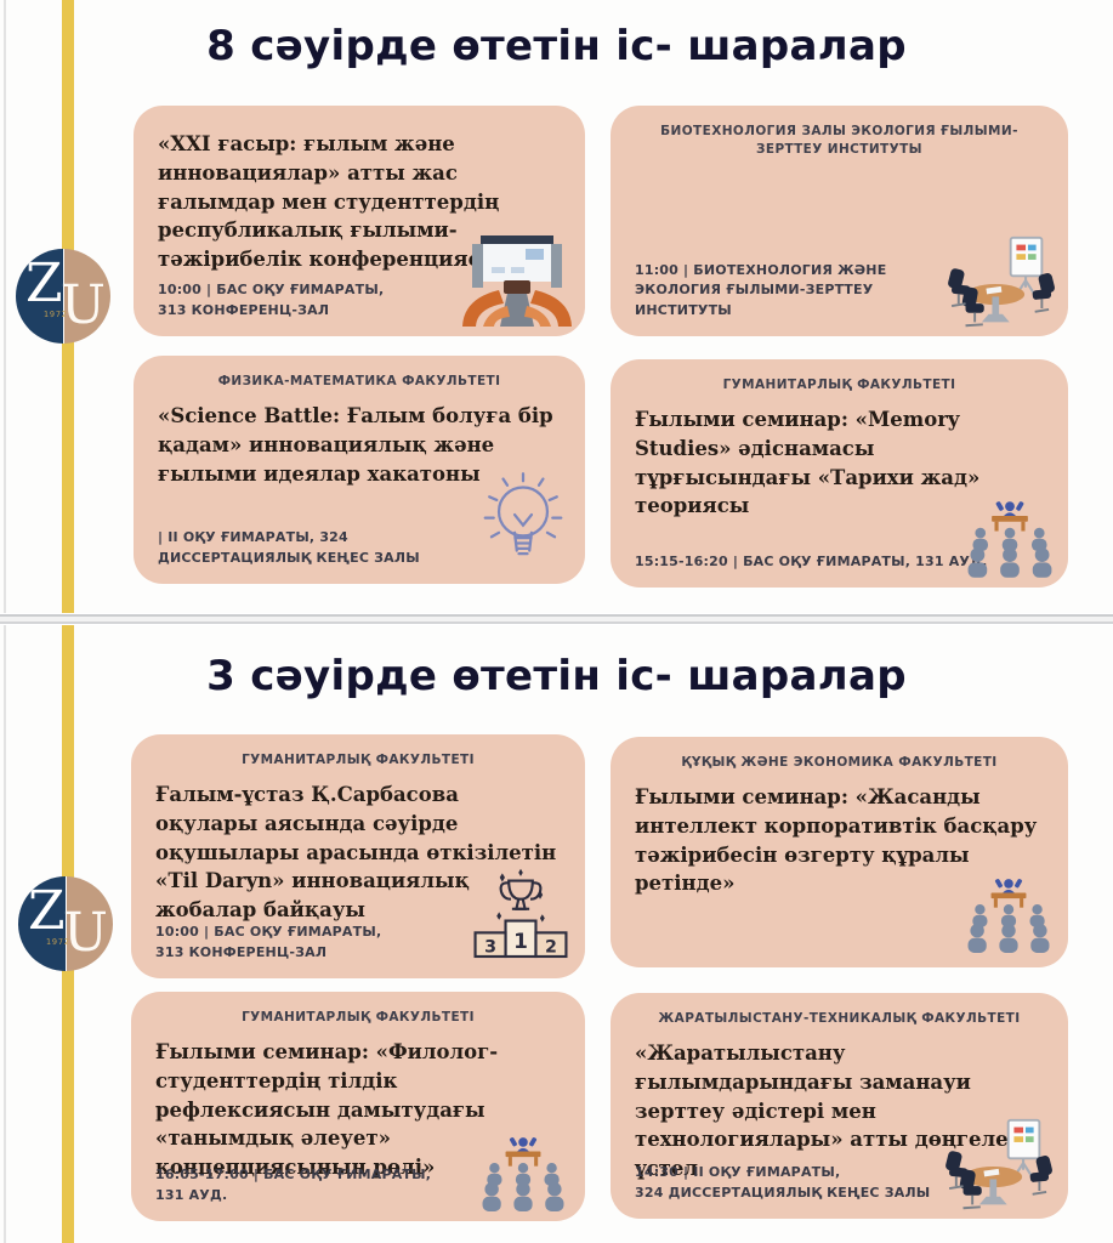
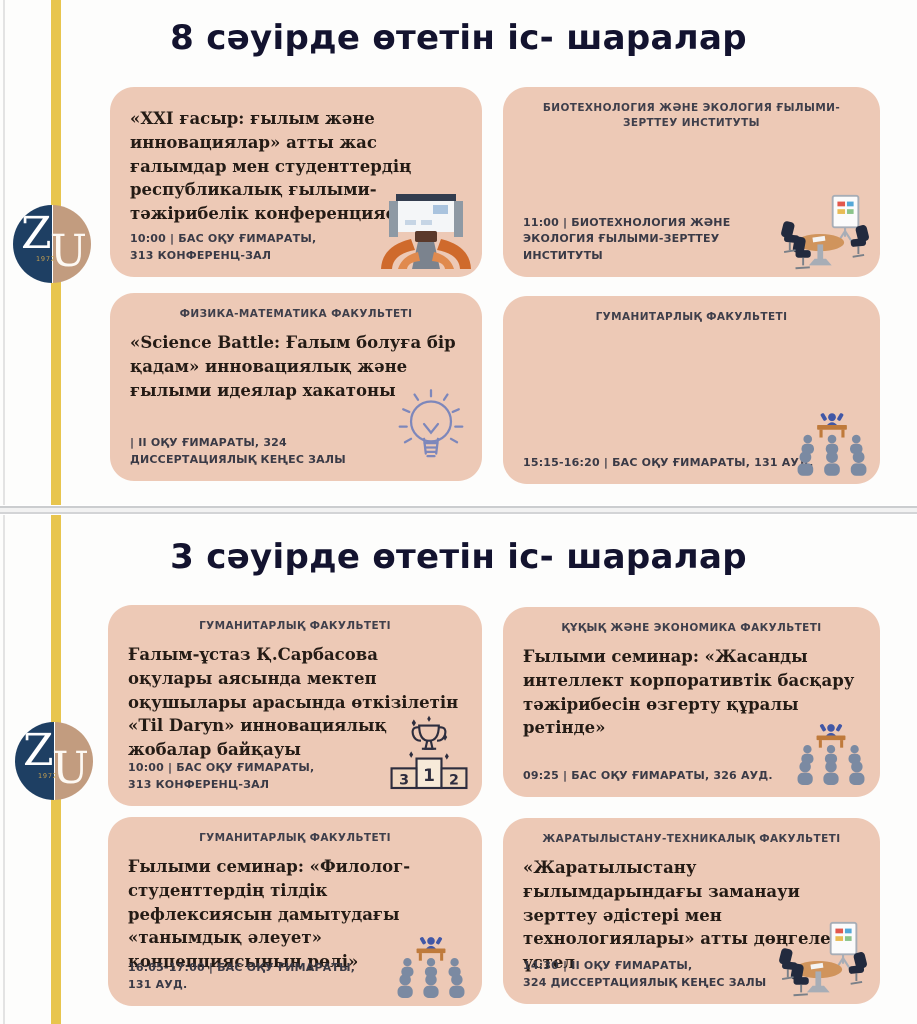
  8 сәуірде өтетін іс- шаралар
  3 сәуірде өтетін іс- шаралар
  Z
  U
  1972
  Z
  U
  1972
  «XXI ғасыр: ғылым және инновациялар» атты жас ғалымдар мен студенттердің республикалық ғылыми-тәжірибелік конференция
  10:00 | БАС ОҚУ ҒИМАРАТЫ,
  313 КОНФЕРЕНЦ-ЗАЛ
- БИОТЕХНОЛОГИЯ ЗАЛЫ ЭКОЛОГИЯ ҒЫЛЫМИ-ЗЕРТТЕУ ИНСТИТУТЫ
+ БИОТЕХНОЛОГИЯ ЖӘНЕ ЭКОЛОГИЯ ҒЫЛЫМИ-ЗЕРТТЕУ ИНСТИТУТЫ
  11:00 | БИОТЕХНОЛОГИЯ ЖӘНЕ
  ЭКОЛОГИЯ ҒЫЛЫМИ-ЗЕРТТЕУ
  ИНСТИТУТЫ
  ФИЗИКА-МАТЕМАТИКА ФАКУЛЬТЕТІ
  «Science Battle: Ғалым болуға бір қадам» инновациялық және ғылыми идеялар хакатоны
  | II ОҚУ ҒИМАРАТЫ, 324
  ДИССЕРТАЦИЯЛЫҚ КЕҢЕС ЗАЛЫ
  ГУМАНИТАРЛЫҚ ФАКУЛЬТЕТІ
- Ғылыми семинар: «Memory Studies» әдіснамасы тұрғысындағы «Тарихи жад» теориясы
  15:15-16:20 | БАС ОҚУ ҒИМАРАТЫ, 131 АУ.
  ГУМАНИТАРЛЫҚ ФАКУЛЬТЕТІ
- Ғалым-ұстаз Қ.Сарбасова оқулары аясында сәуірде оқушылары арасында өткізілетін «Til Daryn» инновациялық жобалар байқауы
+ Ғалым-ұстаз Қ.Сарбасова оқулары аясында мектеп оқушылары арасында өткізілетін «Til Daryn» инновациялық жобалар байқауы
  10:00 | БАС ОҚУ ҒИМАРАТЫ,
  313 КОНФЕРЕНЦ-ЗАЛ
  ҚҰҚЫҚ ЖӘНЕ ЭКОНОМИКА ФАКУЛЬТЕТІ
  Ғылыми семинар: «Жасанды интеллект корпоративтік басқару тәжірибесін өзгерту құралы ретінде»
+ 09:25 | БАС ОҚУ ҒИМАРАТЫ, 326 АУД.
  ГУМАНИТАРЛЫҚ ФАКУЛЬТЕТІ
  Ғылыми семинар: «Филолог-студенттердің тілдік рефлексиясын дамытудағы «танымдық әлеует» концепциясының рөлі»
  16:05-17:00 | БАС ОҚУ ҒИМАРАТЫ,
  131 АУД.
  ЖАРАТЫЛЫСТАНУ-ТЕХНИКАЛЫҚ ФАКУЛЬТЕТІ
  «Жаратылыстану ғылымдарындағы заманауи зерттеу әдістері мен технологиялары» атты дөңгеле үстел
  14:30 | II ОҚУ ҒИМАРАТЫ,
  324 ДИССЕРТАЦИЯЛЫҚ КЕҢЕС ЗАЛЫ
